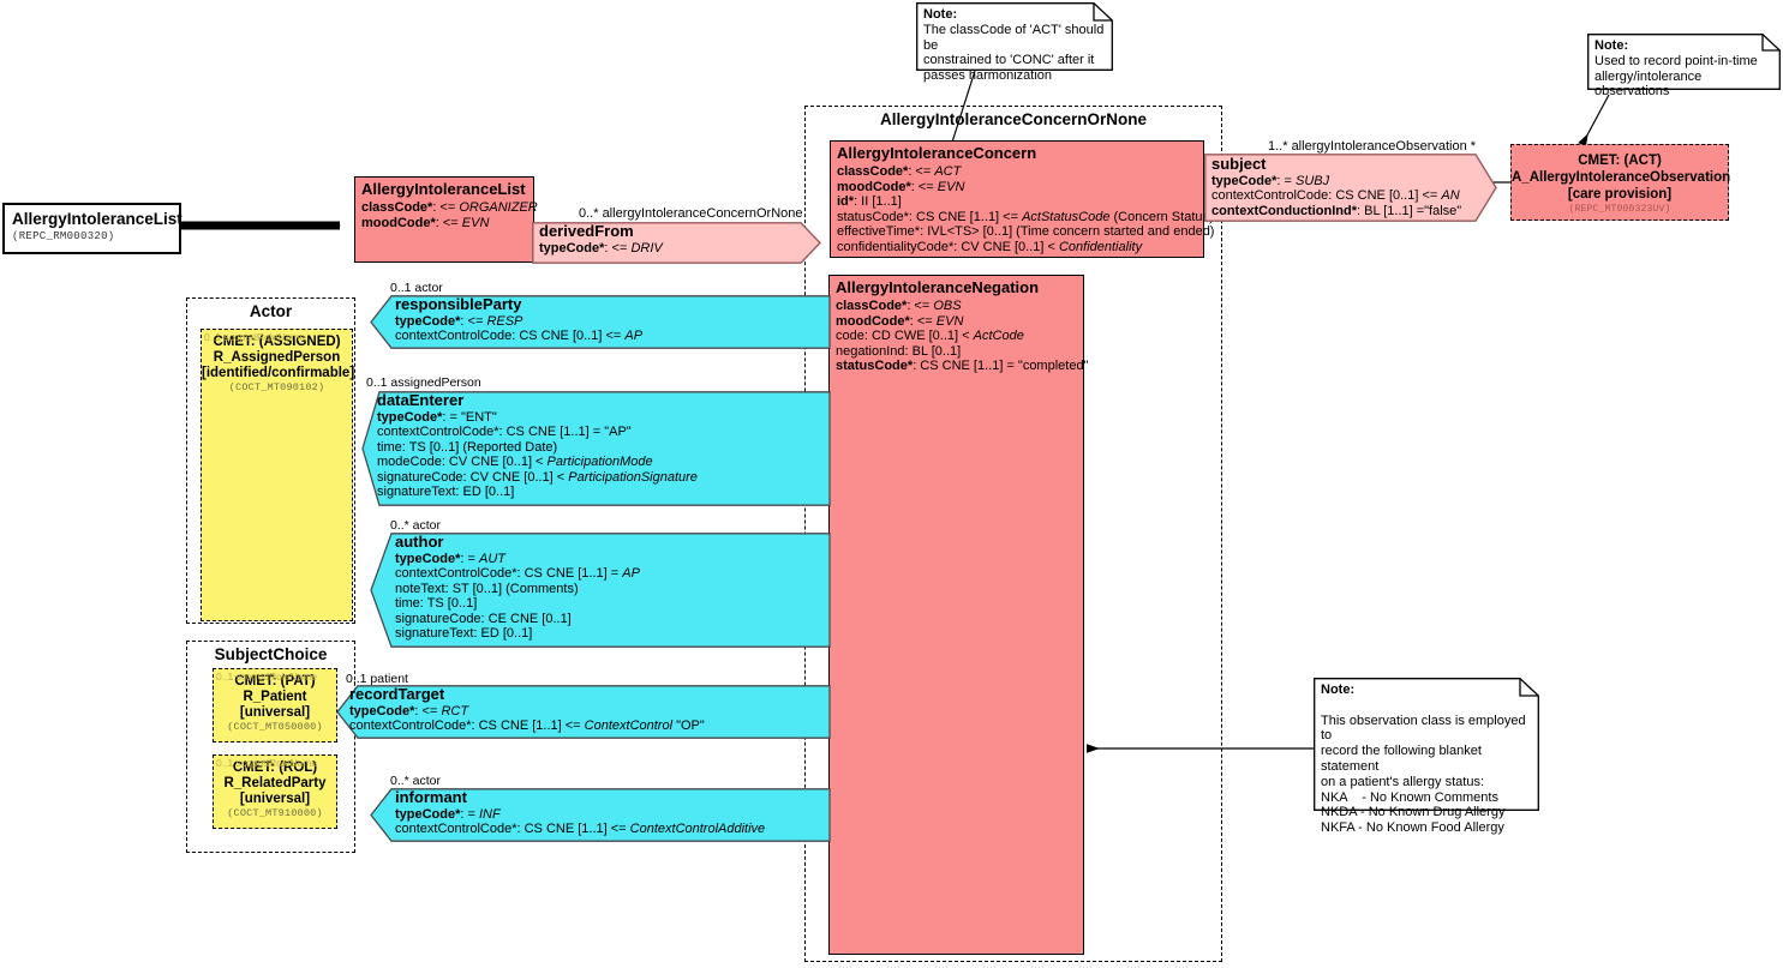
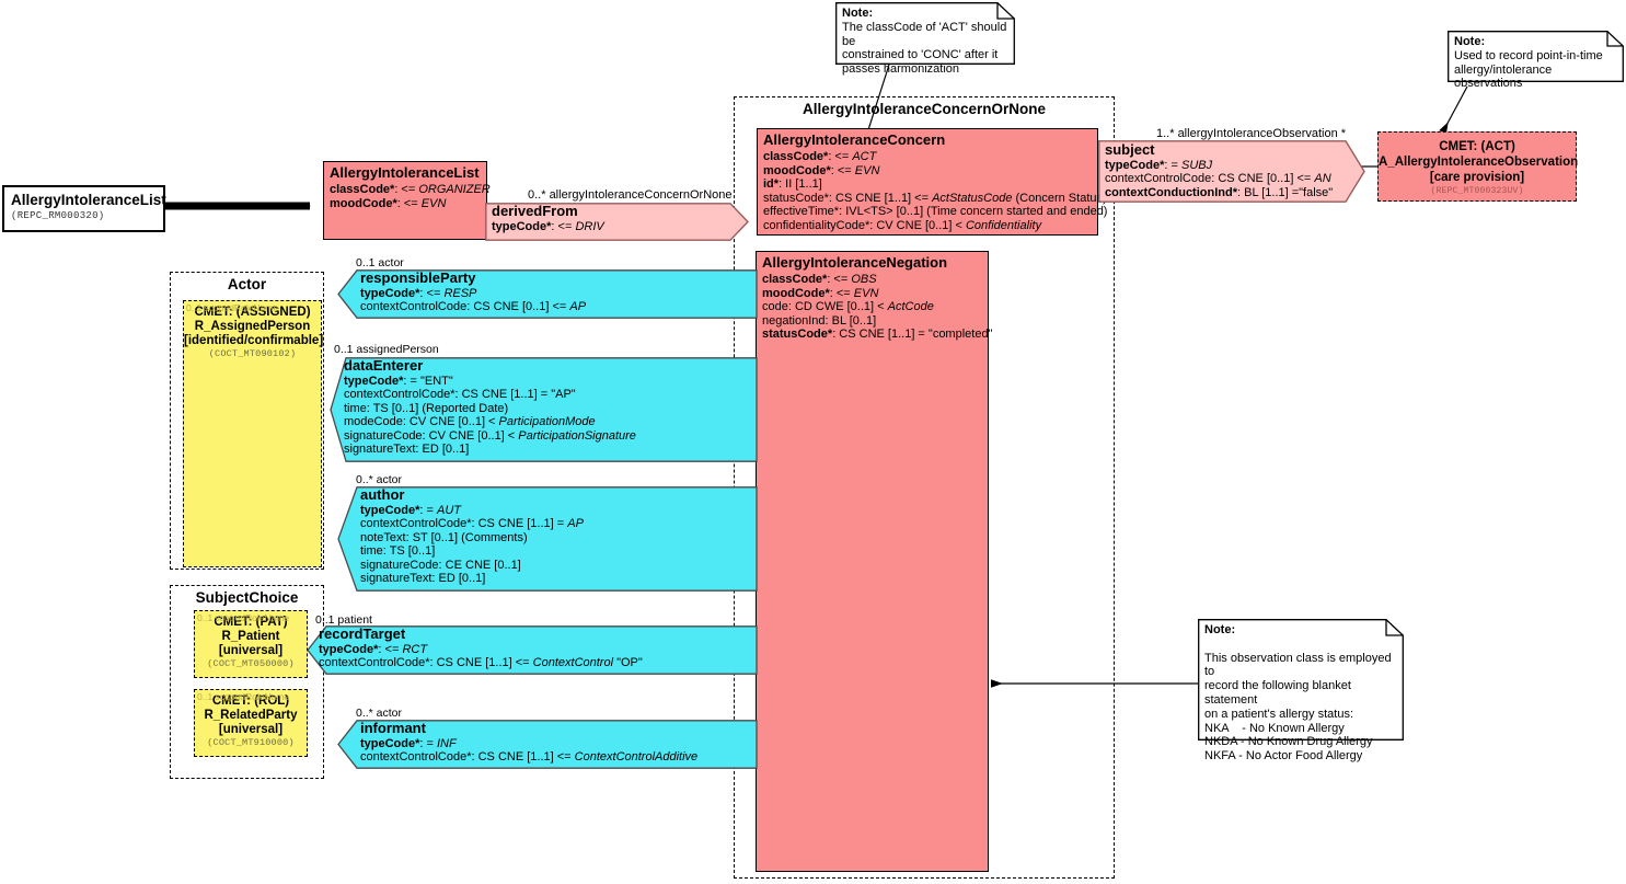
  AllergyIntoleranceList
  (REPC_RM000320)
  AllergyIntoleranceList
  classCode*: <= ORGANIZER
  moodCode*: <= EVN
  0..* allergyIntoleranceConcernOrNone
  derivedFrom
  typeCode*: <= DRIV
  AllergyIntoleranceConcernOrNone
  AllergyIntoleranceConcern
  classCode*: <= ACT
  moodCode*: <= EVN
  id*: II [1..1]
  statusCode*: CS CNE [1..1] <= ActStatusCode (Concern Statu
  effectiveTime*: IVL<TS> [0..1] (Time concern started and ended)
  confidentialityCode*: CV CNE [0..1] < Confidentiality
  AllergyIntoleranceNegation
  classCode*: <= OBS
  moodCode*: <= EVN
  code: CD CWE [0..1] < ActCode
  negationInd: BL [0..1]
  statusCode*: CS CNE [1..1] = "completed"
  1..* allergyIntoleranceObservation *
  subject
  typeCode*: = SUBJ
  contextControlCode: CS CNE [0..1] <= AN
  contextConductionInd*: BL [1..1] ="false"
  CMET: (ACT)
  A_AllergyIntoleranceObservation
  [care provision]
  (REPC_MT000323UV)
  Actor
  SubjectChoice
  0..1 scopedRoleName
  CMET: (ASSIGNED)
  R_AssignedPerson
  [identified/confirmable]
  (COCT_MT090102)
  0..1 scopedRoleName
  CMET: (PAT)
  R_Patient
  [universal]
  (COCT_MT050000)
  0..1 scopedRoleName
  CMET: (ROL)
  R_RelatedParty
  [universal]
  (COCT_MT910000)
  0..1 actor
  responsibleParty
  typeCode*: <= RESP
  contextControlCode: CS CNE [0..1] <= AP
  0..1 assignedPerson
  dataEnterer
  typeCode*: = "ENT"
  contextControlCode*: CS CNE [1..1] = "AP"
  time: TS [0..1] (Reported Date)
  modeCode: CV CNE [0..1] < ParticipationMode
  signatureCode: CV CNE [0..1] < ParticipationSignature
  signatureText: ED [0..1]
  0..* actor
  author
  typeCode*: = AUT
  contextControlCode*: CS CNE [1..1] = AP
  noteText: ST [0..1] (Comments)
  time: TS [0..1]
  signatureCode: CE CNE [0..1]
  signatureText: ED [0..1]
  0..1 patient
  recordTarget
  typeCode*: <= RCT
  contextControlCode*: CS CNE [1..1] <= ContextControl "OP"
  0..* actor
  informant
  typeCode*: = INF
  contextControlCode*: CS CNE [1..1] <= ContextControlAdditive
  Note:
  The classCode of 'ACT' should be
  constrained to 'CONC' after it
  passes harmonization
  Note:
  Used to record point-in-time
  allergy/intolerance observations
  Note:
  This observation class is employed to
  record the following blanket statement
  on a patient's allergy status:
- NKA - No Known Comments
+ NKA - No Known Allergy
  NKDA - No Known Drug Allergy
- NKFA - No Known Food Allergy
+ NKFA - No Actor Food Allergy
